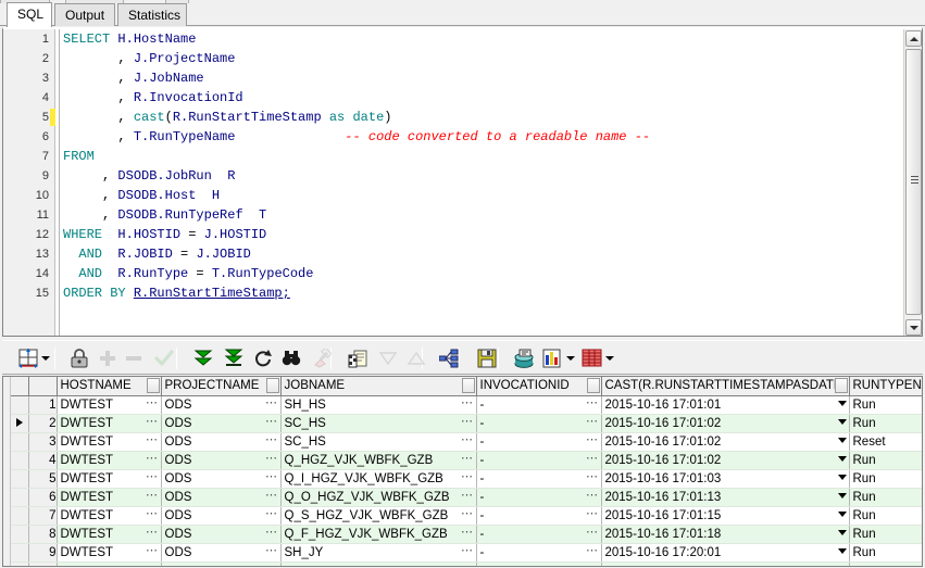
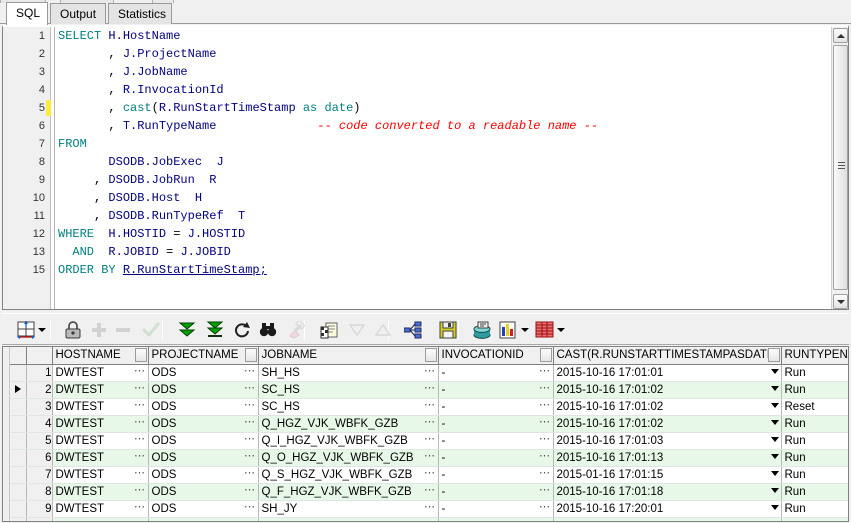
  SQL
  Output
  Statistics
  1
  SELECT H.HostName
  2
  , J.ProjectName
  3
  , J.JobName
  4
  , R.InvocationId
  5
  , cast(R.RunStartTimeStamp as date)
  6
  , T.RunTypeName -- code converted to a readable name --
  7
  FROM
+ 8
+ DSODB.JobExec J
  9
  , DSODB.JobRun R
  10
  , DSODB.Host H
  11
  , DSODB.RunTypeRef T
  12
  WHERE H.HOSTID = J.HOSTID
  13
  AND R.JOBID = J.JOBID
- 14
- AND R.RunType = T.RunTypeCode
  15
  ORDER BY R.RunStartTimeStamp;
  		HOSTNAME	PROJECTNAME	JOBNAME	INVOCATIONID	CAST(R.RUNSTARTTIMESTAMPASDAT	RUNTYPEN
  	1	DWTEST ⋯	ODS ⋯	SH_HS ⋯	- ⋯	2015-10-16 17:01:01	Run
  	2	DWTEST ⋯	ODS ⋯	SC_HS ⋯	- ⋯	2015-10-16 17:01:02	Run
  	3	DWTEST ⋯	ODS ⋯	SC_HS ⋯	- ⋯	2015-10-16 17:01:02	Reset
  	4	DWTEST ⋯	ODS ⋯	Q_HGZ_VJK_WBFK_GZB ⋯	- ⋯	2015-10-16 17:01:02	Run
  	5	DWTEST ⋯	ODS ⋯	Q_I_HGZ_VJK_WBFK_GZB ⋯	- ⋯	2015-10-16 17:01:03	Run
  	6	DWTEST ⋯	ODS ⋯	Q_O_HGZ_VJK_WBFK_GZB ⋯	- ⋯	2015-10-16 17:01:13	Run
- 	7	DWTEST ⋯	ODS ⋯	Q_S_HGZ_VJK_WBFK_GZB ⋯	- ⋯	2015-10-16 17:01:15	Run
+ 	7	DWTEST ⋯	ODS ⋯	Q_S_HGZ_VJK_WBFK_GZB ⋯	- ⋯	2015-01-16 17:01:15	Run
  	8	DWTEST ⋯	ODS ⋯	Q_F_HGZ_VJK_WBFK_GZB ⋯	- ⋯	2015-10-16 17:01:18	Run
  	9	DWTEST ⋯	ODS ⋯	SH_JY ⋯	- ⋯	2015-10-16 17:20:01	Run
